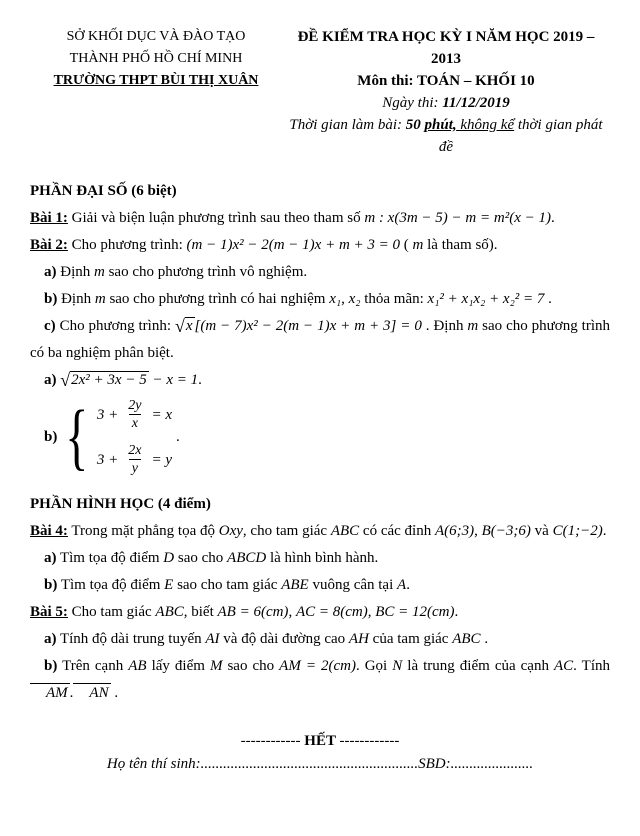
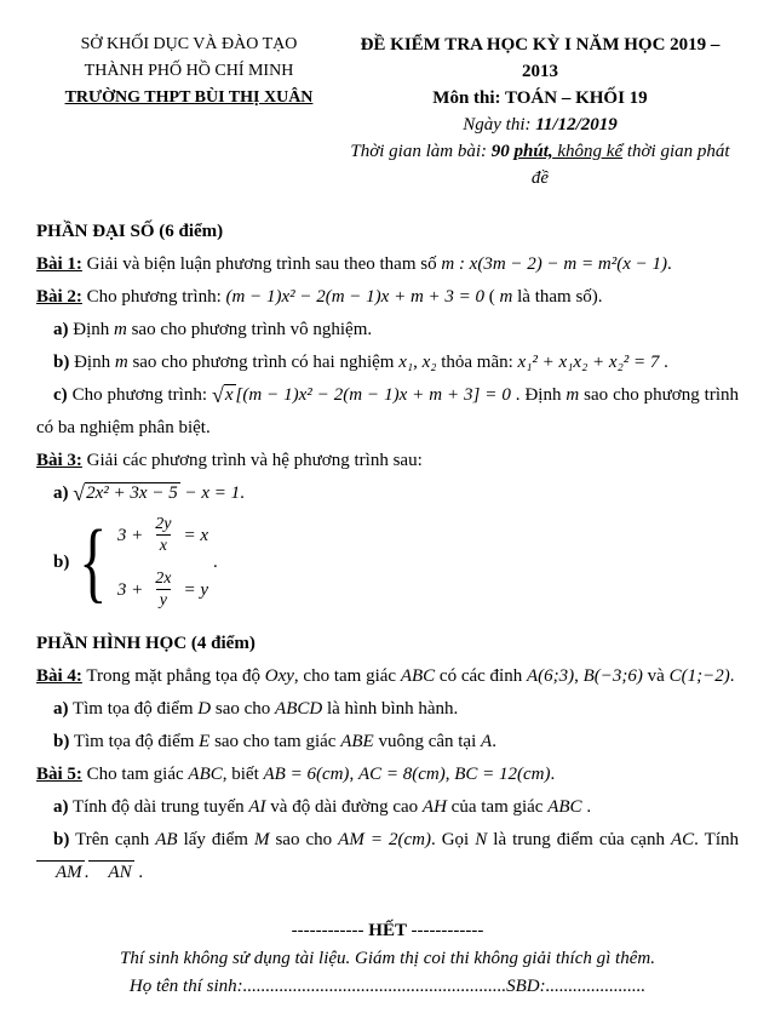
  SỞ KHỐI DỤC VÀ ĐÀO TẠO
  THÀNH PHỐ HỒ CHÍ MINH
  TRƯỜNG THPT BÙI THỊ XUÂN
  ĐỀ KIỂM TRA HỌC KỲ I NĂM HỌC 2019 – 2013
- Môn thi: TOÁN – KHỐI 10
+ Môn thi: TOÁN – KHỐI 19
  Ngày thi: 11/12/2019
- Thời gian làm bài: 50 phút, không kể thời gian phát đề
+ Thời gian làm bài: 90 phút, không kể thời gian phát đề
- PHẦN ĐẠI SỐ (6 biệt)
+ PHẦN ĐẠI SỐ (6 điểm)
- Bài 1: Giải và biện luận phương trình sau theo tham số m : x(3m − 5) − m = m²(x − 1).
+ Bài 1: Giải và biện luận phương trình sau theo tham số m : x(3m − 2) − m = m²(x − 1).
  Bài 2: Cho phương trình: (m − 1)x² − 2(m − 1)x + m + 3 = 0 ( m là tham số).
  a) Định m sao cho phương trình vô nghiệm.
  b) Định m sao cho phương trình có hai nghiệm x₁, x₂ thỏa mãn: x₁² + x₁x₂ + x₂² = 7 .
- c) Cho phương trình: √x [(m − 7)x² − 2(m − 1)x + m + 3] = 0 . Định m sao cho phương trình có ba nghiệm phân biệt.
+ c) Cho phương trình: √x [(m − 1)x² − 2(m − 1)x + m + 3] = 0 . Định m sao cho phương trình có ba nghiệm phân biệt.
+ Bài 3: Giải các phương trình và hệ phương trình sau:
  a) √2x² + 3x − 5 − x = 1.
  b)
  {
  3 +
  2y
  x
  = x
  3 +
  2x
  y
  = y
  .
  PHẦN HÌNH HỌC (4 điểm)
  Bài 4: Trong mặt phẳng tọa độ Oxy, cho tam giác ABC có các đỉnh A(6;3), B(−3;6) và C(1;−2).
  a) Tìm tọa độ điểm D sao cho ABCD là hình bình hành.
  b) Tìm tọa độ điểm E sao cho tam giác ABE vuông cân tại A.
  Bài 5: Cho tam giác ABC, biết AB = 6(cm), AC = 8(cm), BC = 12(cm).
  a) Tính độ dài trung tuyến AI và độ dài đường cao AH của tam giác ABC .
  b) Trên cạnh AB lấy điểm M sao cho AM = 2(cm). Gọi N là trung điểm của cạnh AC. Tính AM . AN .
  ------------ HẾT ------------
+ Thí sinh không sử dụng tài liệu. Giám thị coi thi không giải thích gì thêm.
  Họ tên thí sinh:..........................................................SBD:......................
